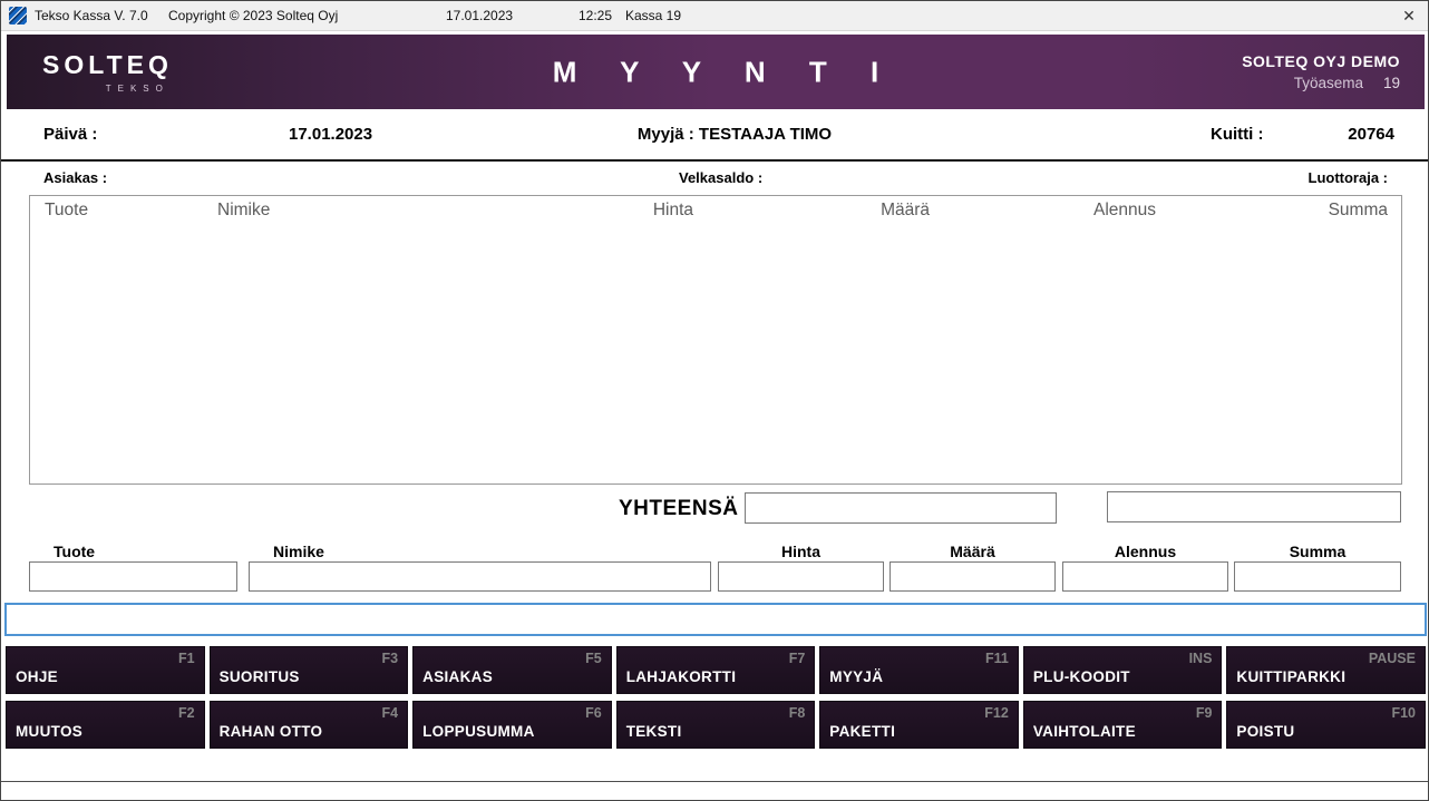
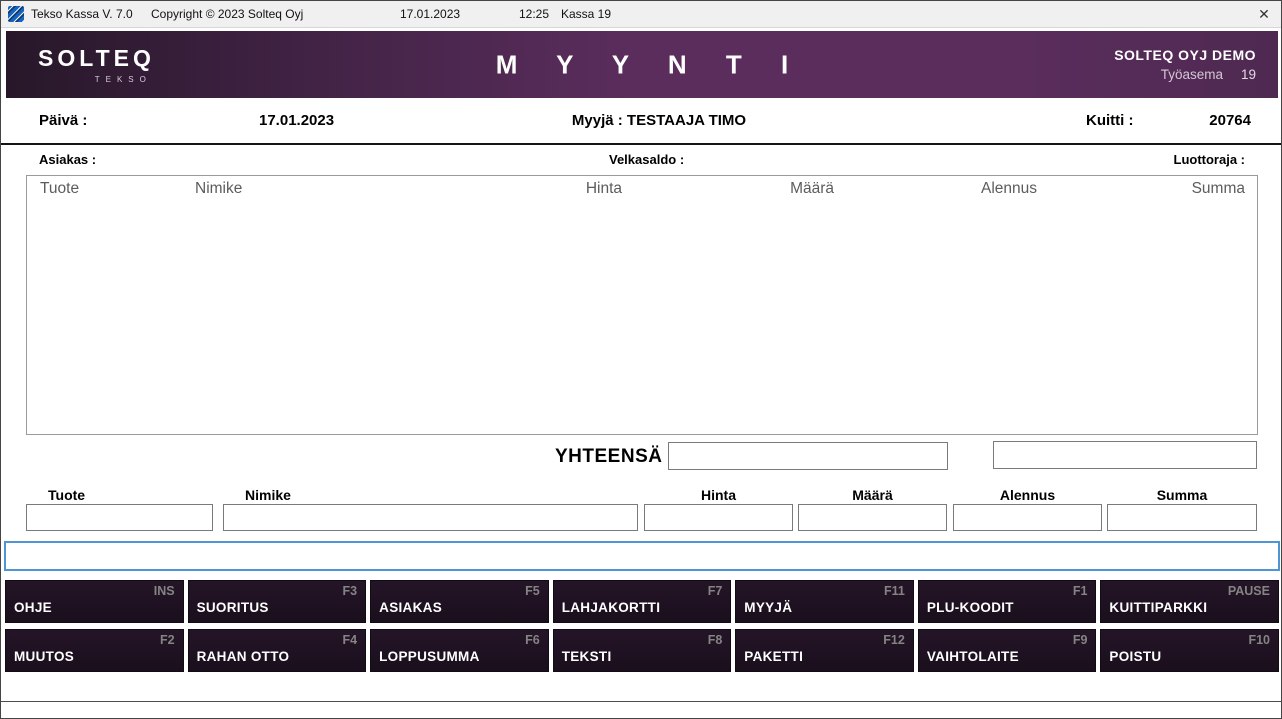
  Tekso Kassa V. 7.0
  Copyright © 2023 Solteq Oyj
  17.01.2023
  12:25
  Kassa 19
  ✕
  SOLTEQ
  TEKSO
  M Y Y N T I
  SOLTEQ OYJ DEMO
  Työasema 19
  Päivä :
  17.01.2023
  Myyjä : TESTAAJA TIMO
  Kuitti :
  20764
  Asiakas :
  Velkasaldo :
  Luottoraja :
  Tuote
  Nimike
  Hinta
  Määrä
  Alennus
  Summa
  YHTEENSÄ
  Tuote
  Nimike
  Hinta
  Määrä
  Alennus
  Summa
  OHJE
- F1
+ INS
  SUORITUS
  F3
  ASIAKAS
  F5
  LAHJAKORTTI
  F7
  MYYJÄ
  F11
  PLU-KOODIT
- INS
+ F1
  KUITTIPARKKI
  PAUSE
  MUUTOS
  F2
  RAHAN OTTO
  F4
  LOPPUSUMMA
  F6
  TEKSTI
  F8
  PAKETTI
  F12
  VAIHTOLAITE
  F9
  POISTU
  F10
